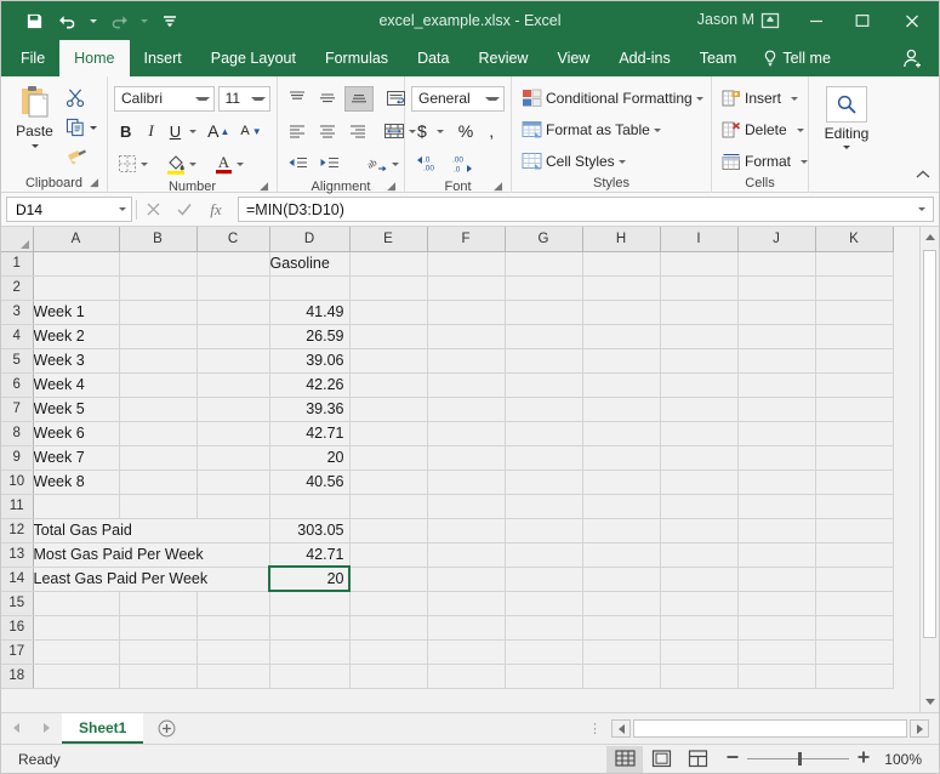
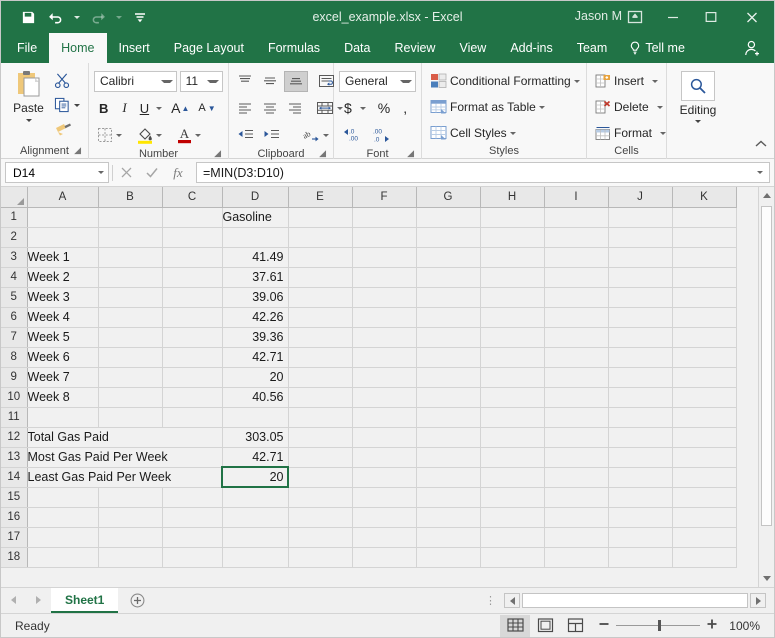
  excel_example.xlsx - Excel
  Jason M
  File
  Home
  Insert
  Page Layout
  Formulas
  Data
  Review
  View
  Add-ins
  Team
  Tell me
  Paste
- Clipboard
+ Alignment
  ◢
  Calibri
  11
  B
  I
  U
  A
  ▲
  A
  ▼
  A
  Number
  ◢
- Alignment
+ Clipboard
  ◢
  General
  $
  %
  ,
  Font
  ◢
  Conditional Formatting
  Format as Table
  Cell Styles
  Styles
  Insert
  Delete
  Format
  Cells
  Editing
  D14
  fx
  =MIN(D3:D10)
  	A	B	C	D	E	F	G	H	I	J	K
  1				Gasoline
  2
  3	Week 1			41.49
- 4	Week 2			26.59
+ 4	Week 2			37.61
  5	Week 3			39.06
  6	Week 4			42.26
  7	Week 5			39.36
  8	Week 6			42.71
  9	Week 7			20
  10	Week 8			40.56
  11
  12	Total Gas Paid	303.05
  13	Most Gas Paid Per Week	42.71
  14	Least Gas Paid Per Week	20
  15
  16
  17
  18
  Sheet1
  ⋮
  Ready
  100%
